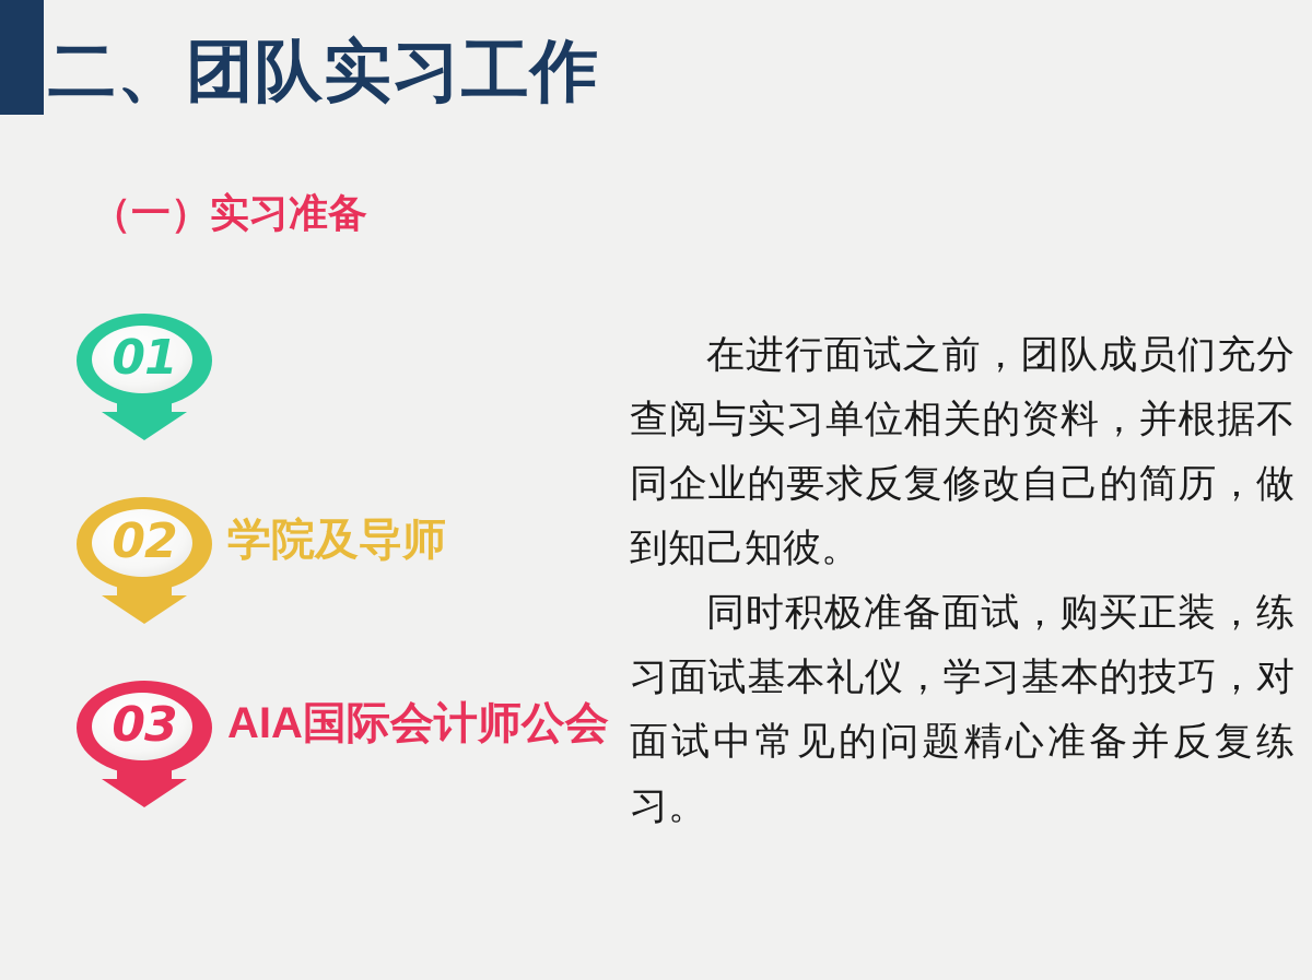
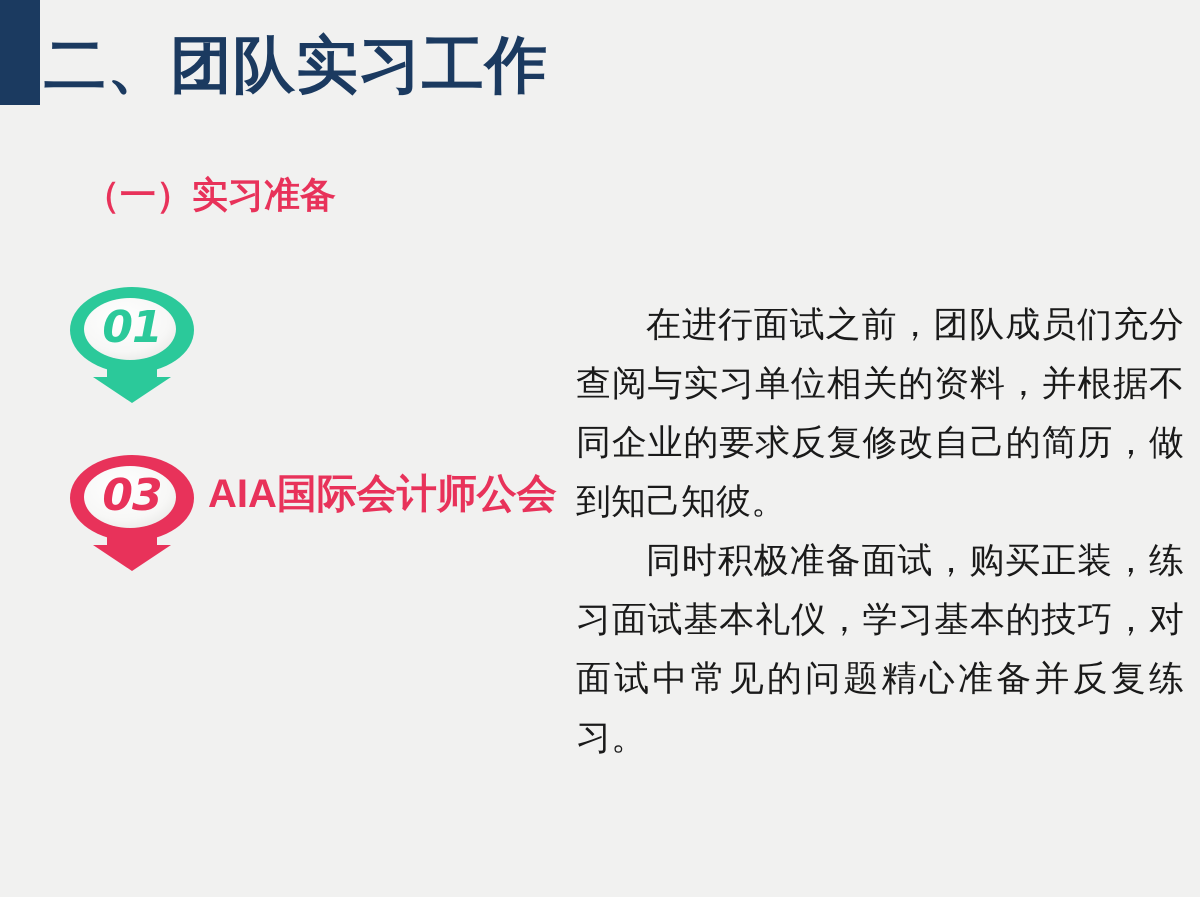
  二、团队实习工作
  （一）实习准备
  01
- 02
- 学院及导师
  03
  AIA国际会计师公会
  在进行面试之前，团队成员们充分查阅与实习单位相关的资料，并根据不同企业的要求反复修改自己的简历，做到知己知彼。
  同时积极准备面试，购买正装，练习面试基本礼仪，学习基本的技巧，对面试中常见的问题精心准备并反复练习。
